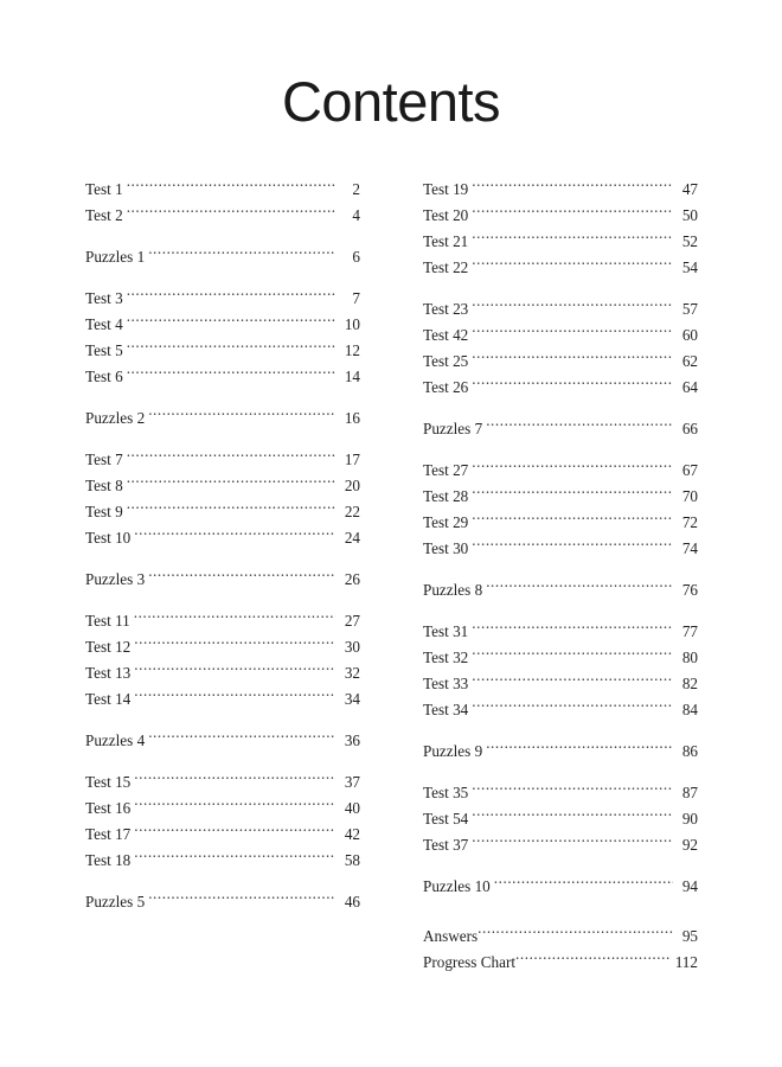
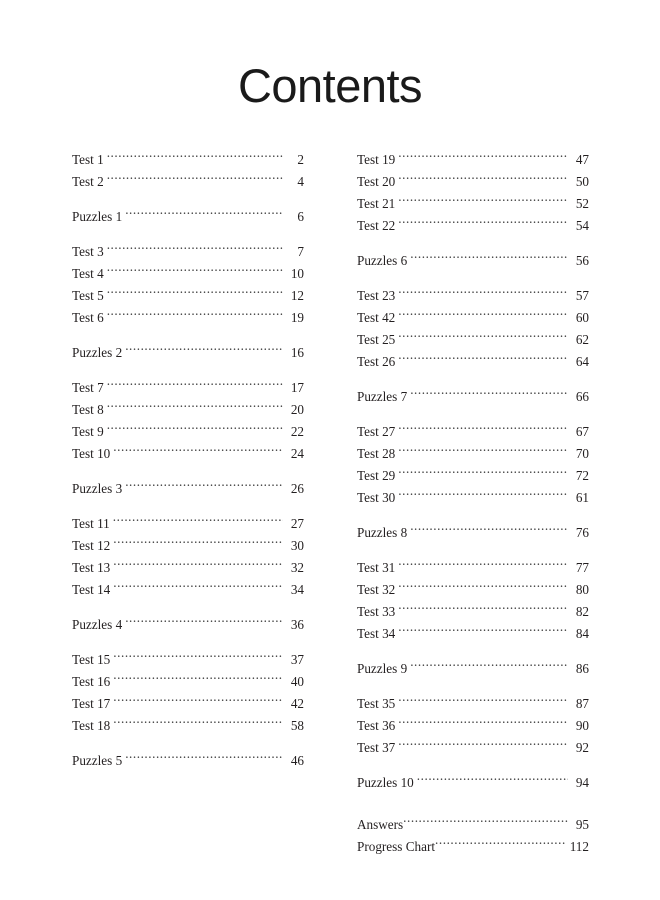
  Contents
  Test 1
  2
  Test 2
  4
  Puzzles 1
  6
  Test 3
  7
  Test 4
  10
  Test 5
  12
  Test 6
- 14
+ 19
  Puzzles 2
  16
  Test 7
  17
  Test 8
  20
  Test 9
  22
  Test 10
  24
  Puzzles 3
  26
  Test 11
  27
  Test 12
  30
  Test 13
  32
  Test 14
  34
  Puzzles 4
  36
  Test 15
  37
  Test 16
  40
  Test 17
  42
  Test 18
  58
  Puzzles 5
  46
  Test 19
  47
  Test 20
  50
  Test 21
  52
  Test 22
  54
+ Puzzles 6
+ 56
  Test 23
  57
  Test 42
  60
  Test 25
  62
  Test 26
  64
  Puzzles 7
  66
  Test 27
  67
  Test 28
  70
  Test 29
  72
  Test 30
- 74
+ 61
  Puzzles 8
  76
  Test 31
  77
  Test 32
  80
  Test 33
  82
  Test 34
  84
  Puzzles 9
  86
  Test 35
  87
- Test 54
+ Test 36
  90
  Test 37
  92
  Puzzles 10
  94
  Answers
  95
  Progress Chart
  112
